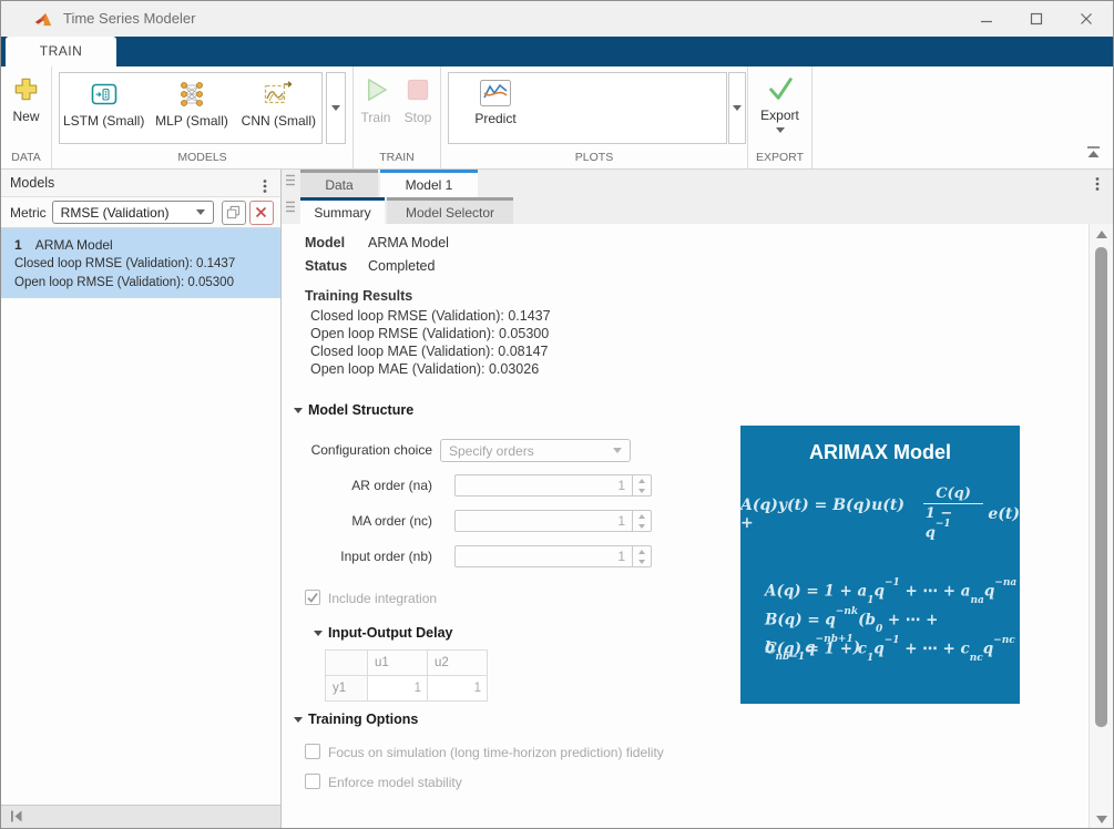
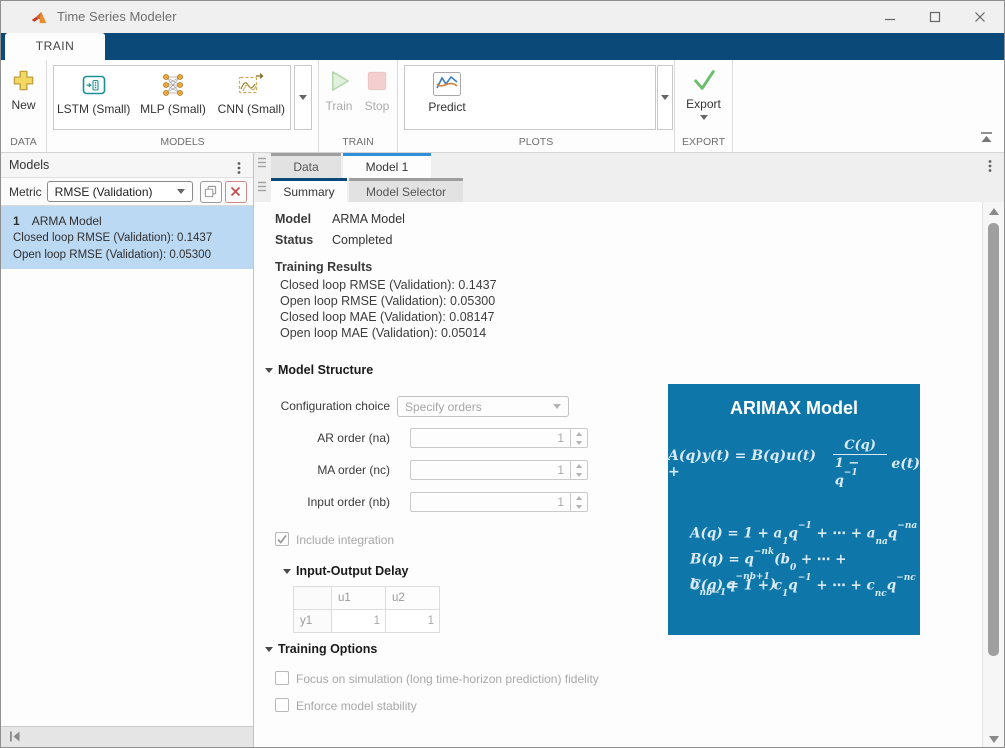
  Time Series Modeler
  TRAIN
  New
  DATA
  LSTM (Small)
  MLP (Small)
  CNN (Small)
  MODELS
  Train
  Stop
  TRAIN
  Predict
  PLOTS
  Export
  EXPORT
  Models
  Metric
  RMSE (Validation)
  1 ARMA Model
  Closed loop RMSE (Validation): 0.1437
  Open loop RMSE (Validation): 0.05300
  Data
  Model 1
  Summary
  Model Selector
  Model
  ARMA Model
  Status
  Completed
  Training Results
  Closed loop RMSE (Validation): 0.1437
  Open loop RMSE (Validation): 0.05300
  Closed loop MAE (Validation): 0.08147
- Open loop MAE (Validation): 0.03026
+ Open loop MAE (Validation): 0.05014
  Model Structure
  Configuration choice
  Specify orders
  AR order (na)
  1
  MA order (nc)
  1
  Input order (nb)
  1
  Include integration
  Input-Output Delay
  	u1	u2
  y1	1	1
  Training Options
  Focus on simulation (long time-horizon prediction) fidelity
  Enforce model stability
  ARIMAX Model
  A(q)y(t) = B(q)u(t) +
  C(q)
  1 − q−1
  e(t)
  A(q) = 1 + a1q−1 + ⋯ + anaq−na
  B(q) = q−nk(b0 + ⋯ + bnb−1q−nb+1)
  C(q) = 1 + c1q−1 + ⋯ + cncq−nc
